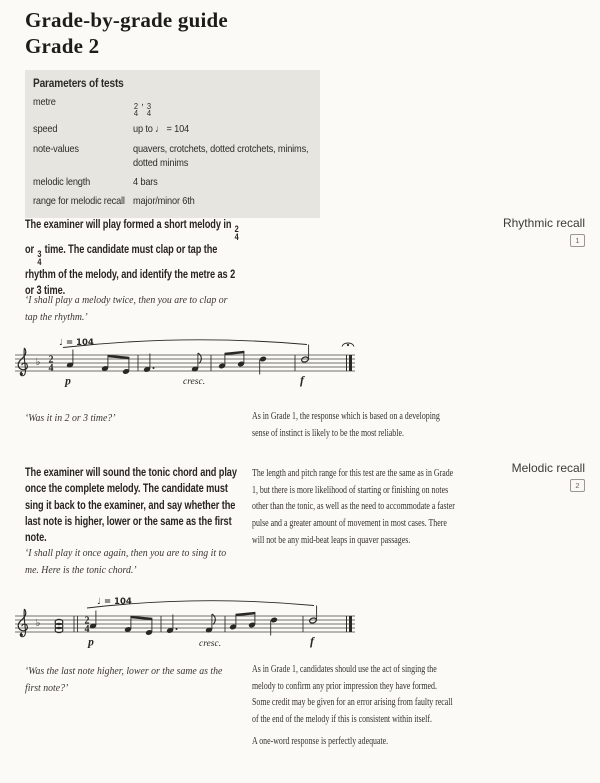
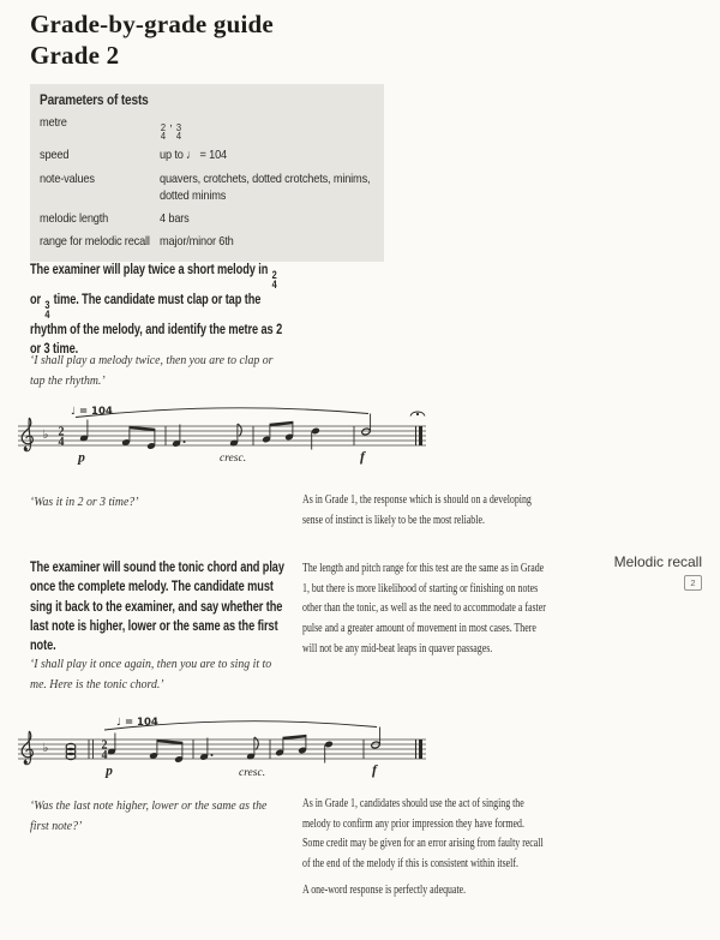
  Grade-by-grade guide
  Grade 2
  Parameters of tests
  metre
  2
  4
  ,
  3
  4
  speed
  up to ♩ = 104
  note-values
  quavers, crotchets, dotted crotchets, minims,
  dotted minims
  melodic length
  4 bars
  range for melodic recall
  major/minor 6th
- The examiner will play formed a short melody in
+ The examiner will play twice a short melody in
  2
  4
  or
  3
  4
  time. The candidate must clap or tap the rhythm of the melody, and identify the metre as 2 or 3 time.
  ‘I shall play a melody twice, then you are to clap or tap the rhythm.’
- Rhythmic recall
- 1
  ♭
  2
  4
  ♩ = 104
  p
  cresc.
  f
  ‘Was it in 2 or 3 time?’
- As in Grade 1, the response which is based on a developing sense of instinct is likely to be the most reliable.
+ As in Grade 1, the response which is should on a developing sense of instinct is likely to be the most reliable.
  The examiner will sound the tonic chord and play once the complete melody. The candidate must sing it back to the examiner, and say whether the last note is higher, lower or the same as the first note.
  ‘I shall play it once again, then you are to sing it to me. Here is the tonic chord.’
  The length and pitch range for this test are the same as in Grade 1, but there is more likelihood of starting or finishing on notes other than the tonic, as well as the need to accommodate a faster pulse and a greater amount of movement in most cases. There will not be any mid-beat leaps in quaver passages.
  Melodic recall
  2
  ♭
  2
  4
  ♩ = 104
  p
  cresc.
  f
  ‘Was the last note higher, lower or the same as the first note?’
  As in Grade 1, candidates should use the act of singing the melody to confirm any prior impression they have formed. Some credit may be given for an error arising from faulty recall of the end of the melody if this is consistent within itself.
  A one-word response is perfectly adequate.
